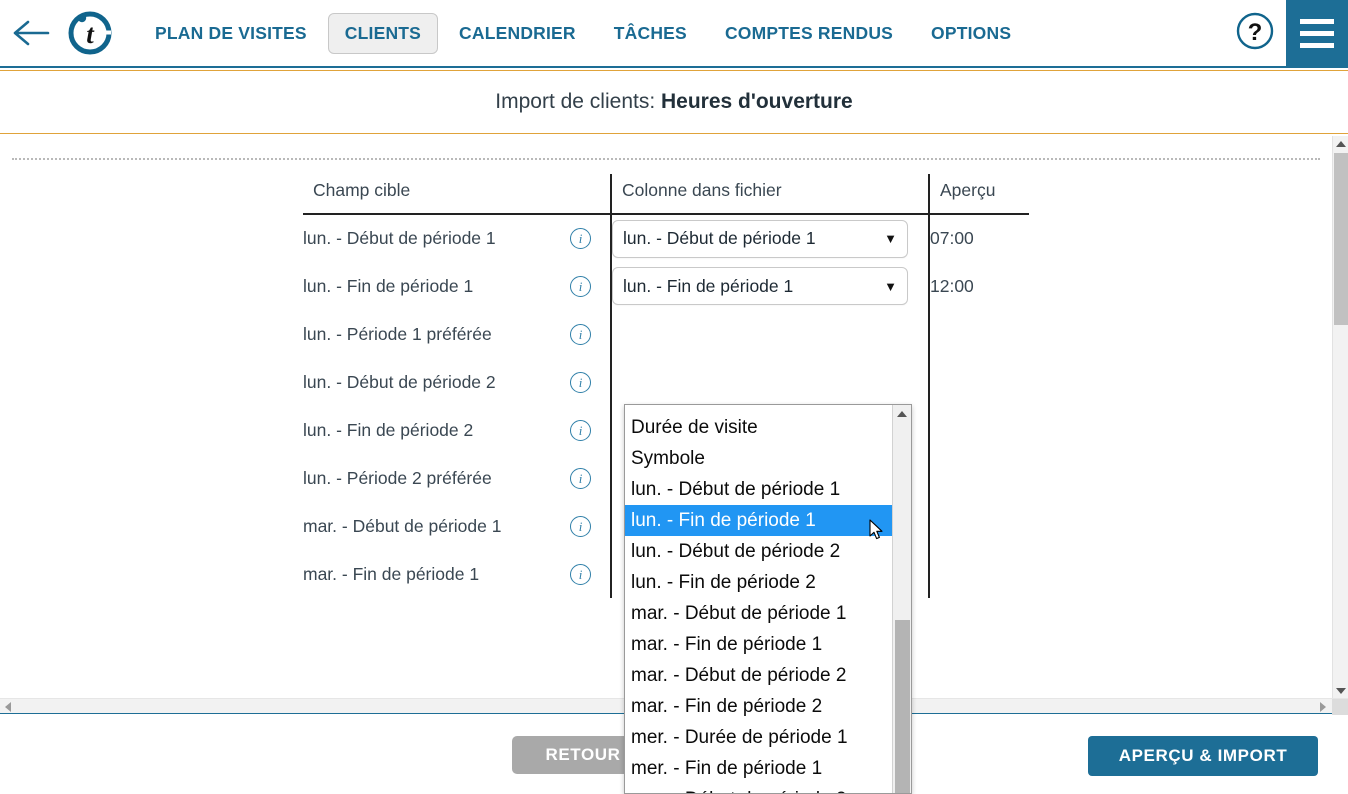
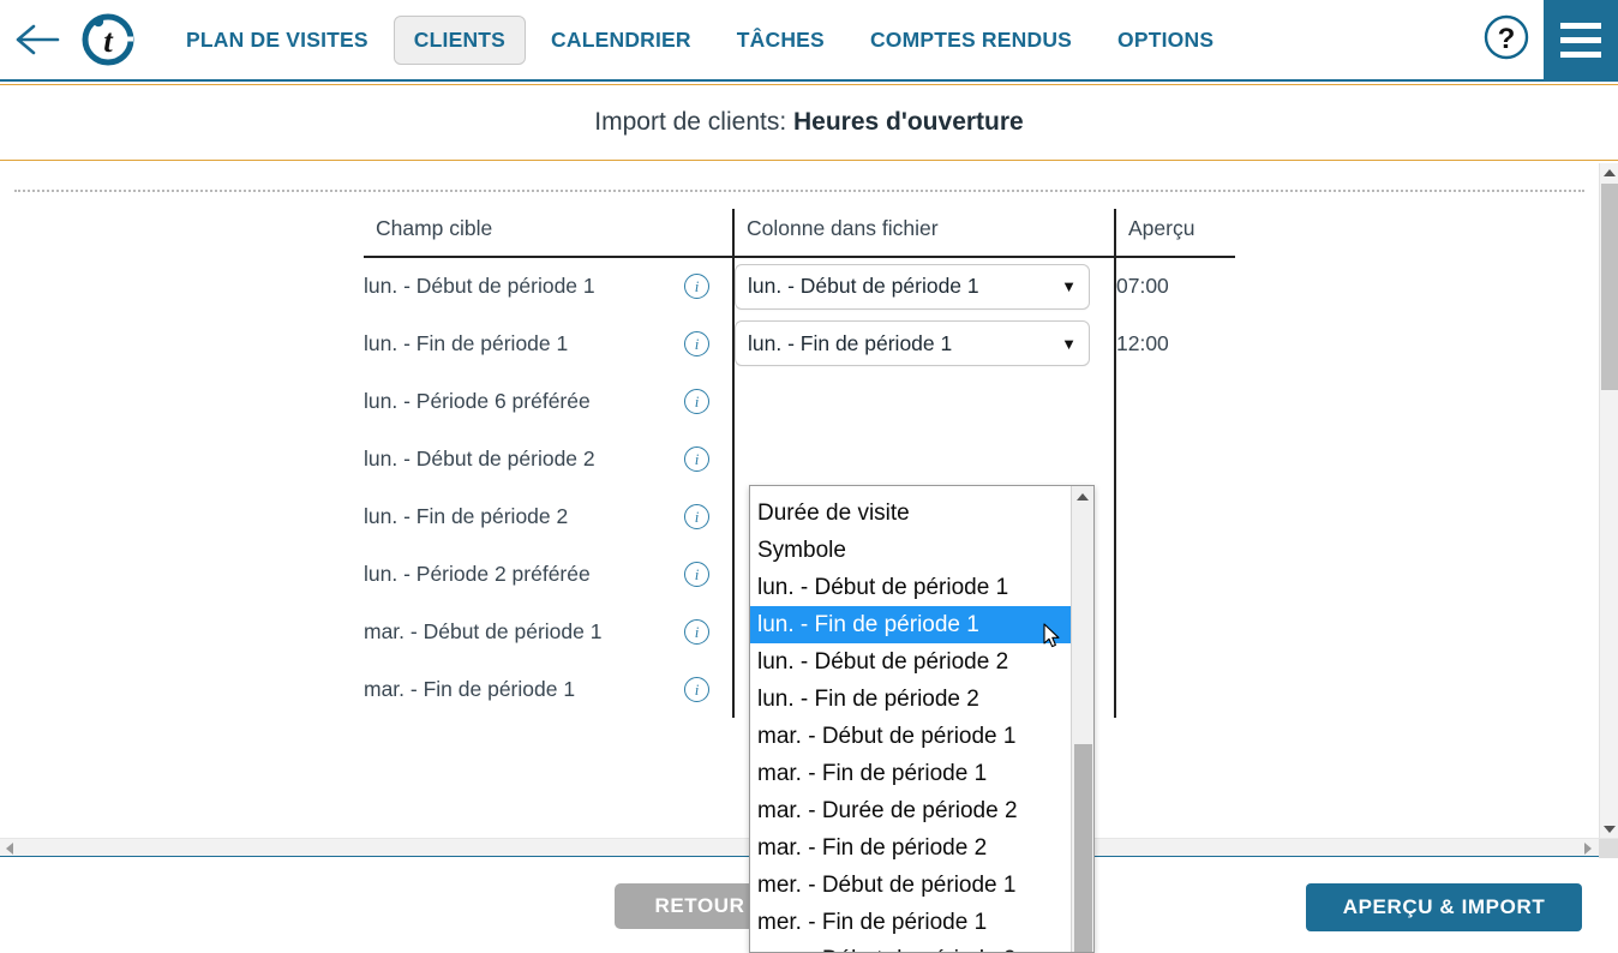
  t
  PLAN DE VISITES
  CLIENTS
  CALENDRIER
  TÂCHES
  COMPTES RENDUS
  OPTIONS
  ?
  Import de clients: Heures d'ouverture
  Champ cible	Colonne dans fichier	Aperçu
  lun. - Début de période 1 i	lun. - Début de période 1 ▼	07:00
  lun. - Fin de période 1 i	lun. - Fin de période 1 ▼	12:00
- lun. - Période 1 préférée i
+ lun. - Période 6 préférée i
  lun. - Début de période 2 i
  lun. - Fin de période 2 i
  lun. - Période 2 préférée i
  mar. - Début de période 1 i
  mar. - Fin de période 1 i
  RETOUR
  APERÇU & IMPORT
  Durée de visite
  Symbole
  lun. - Début de période 1
  lun. - Fin de période 1
  lun. - Début de période 2
  lun. - Fin de période 2
  mar. - Début de période 1
  mar. - Fin de période 1
- mar. - Début de période 2
+ mar. - Durée de période 2
  mar. - Fin de période 2
- mer. - Durée de période 1
+ mer. - Début de période 1
  mer. - Fin de période 1
